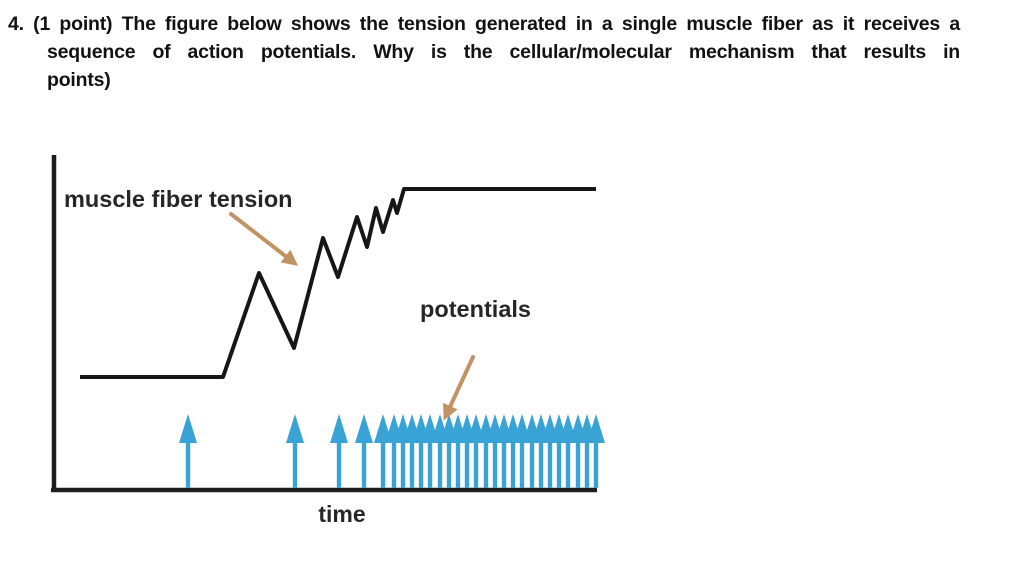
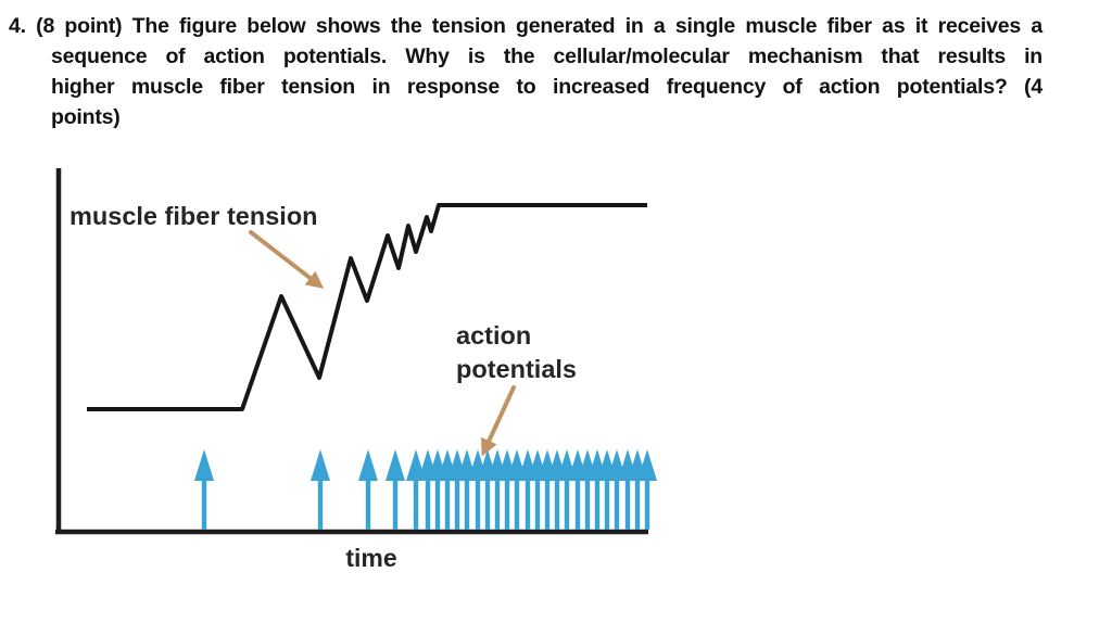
- 4. (1 point) The figure below shows the tension generated in a single muscle fiber as it receives a
+ 4. (8 point) The figure below shows the tension generated in a single muscle fiber as it receives a
  sequence of action potentials. Why is the cellular/molecular mechanism that results in
+ higher muscle fiber tension in response to increased frequency of action potentials? (4
  points)
  muscle fiber tension
+ action
  potentials
  time
